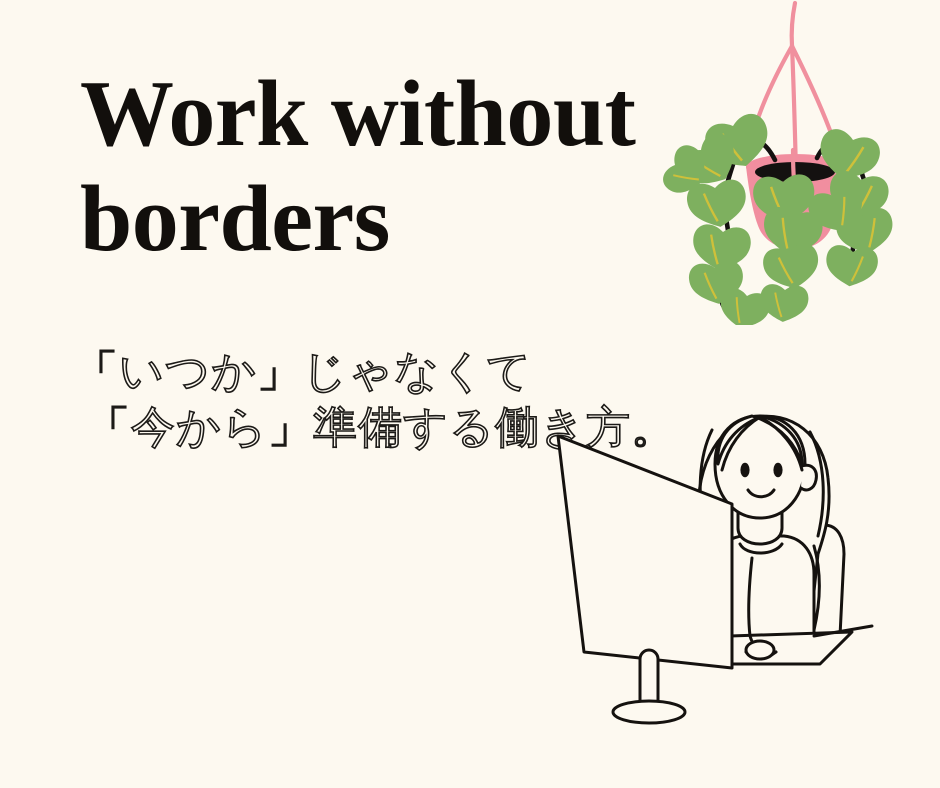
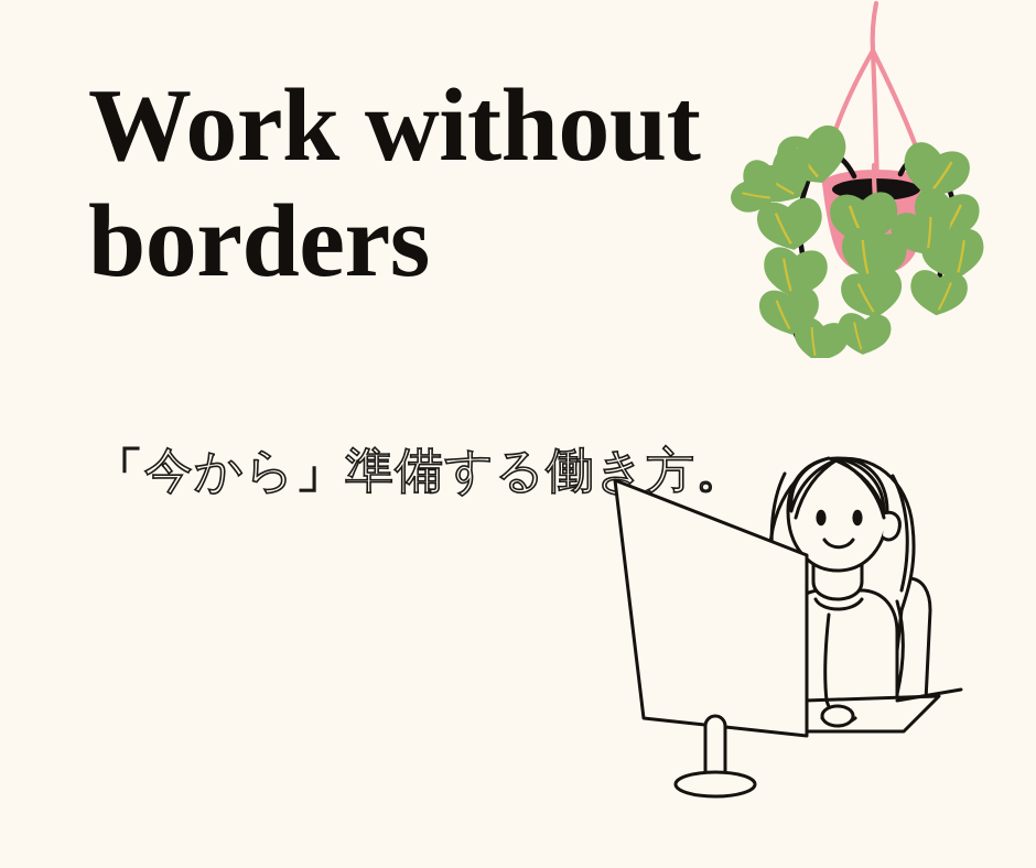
  Work without
  borders
- 「いつか」じゃなくて
  「今から」準備する働き方。
